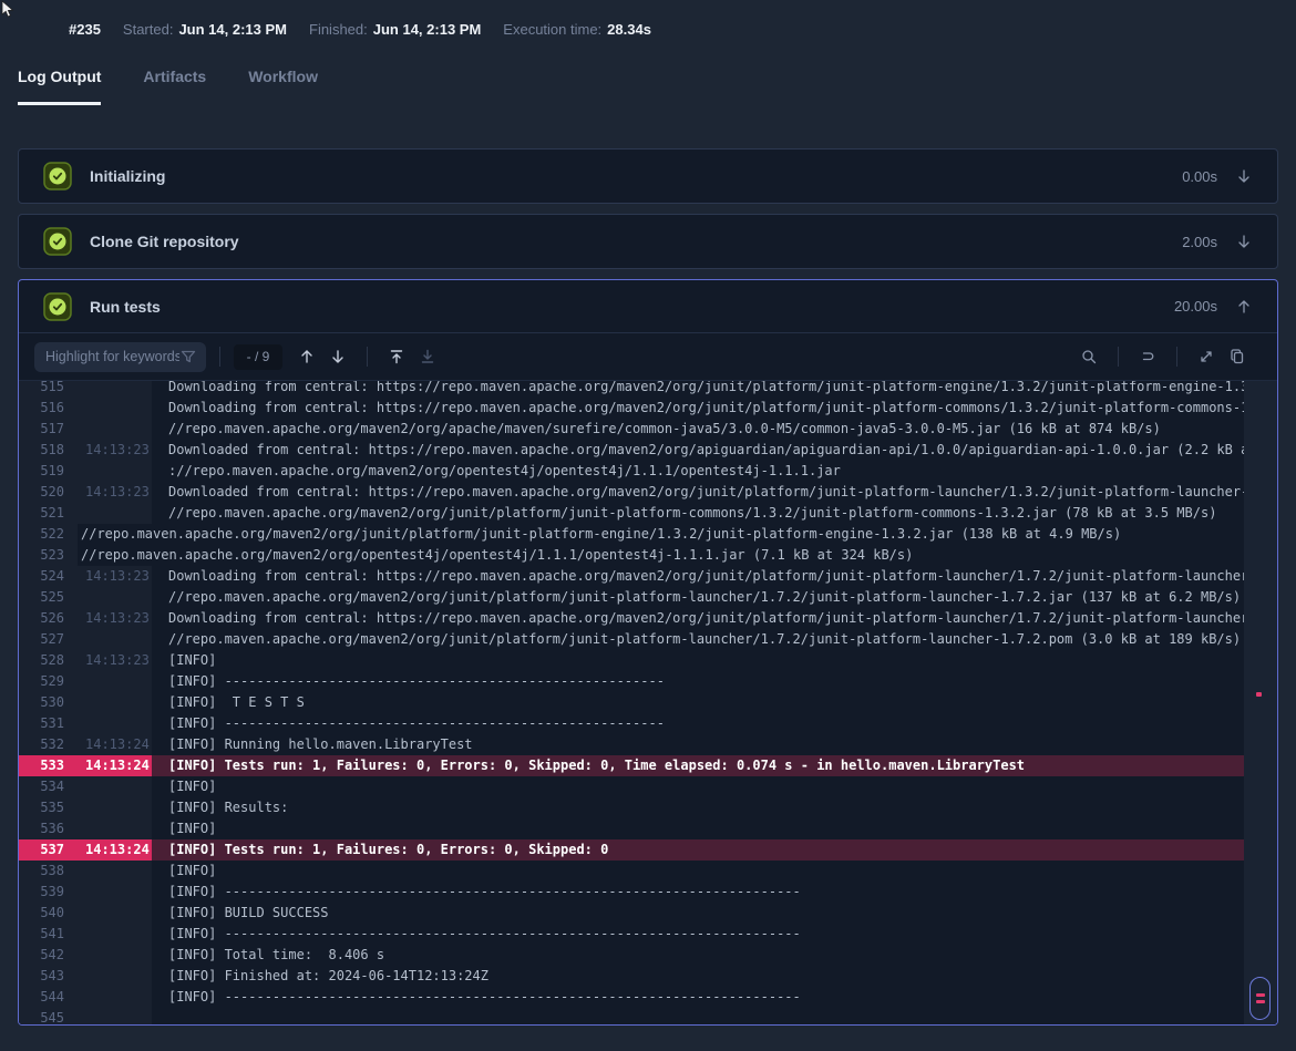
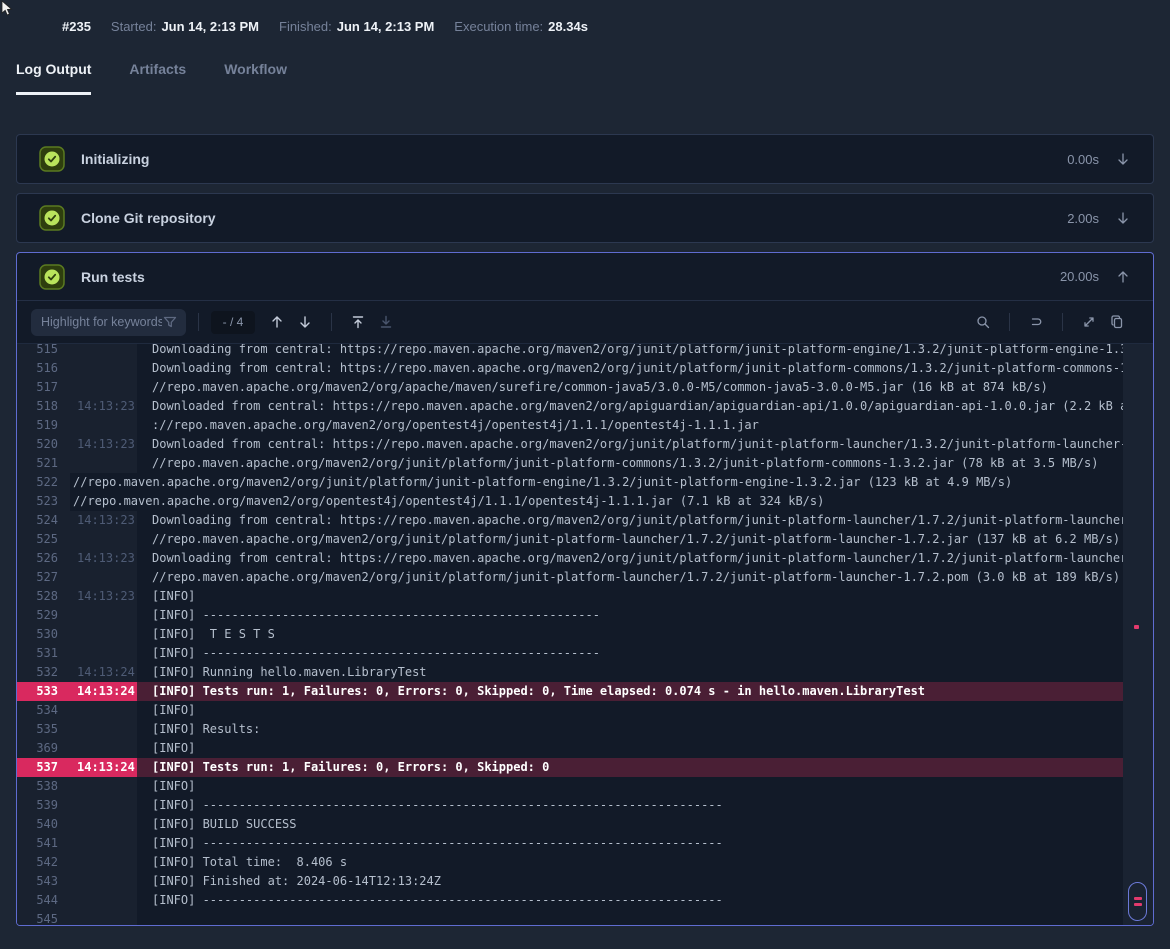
  #235
  Started:
  Jun 14, 2:13 PM
  Finished:
  Jun 14, 2:13 PM
  Execution time:
  28.34s
  Log Output
  Artifacts
  Workflow
  Initializing
  0.00s
  Clone Git repository
  2.00s
  Run tests
  20.00s
  Highlight for keywords
- - / 9
+ - / 4
  515
  Downloading from central: https://repo.maven.apache.org/maven2/org/junit/platform/junit-platform-engine/1.3.2/junit-platform-engine-1.
  516
  Downloading from central: https://repo.maven.apache.org/maven2/org/junit/platform/junit-platform-commons/1.3.2/junit-platform-commons-
  517
  //repo.maven.apache.org/maven2/org/apache/maven/surefire/common-java5/3.0.0-M5/common-java5-3.0.0-M5.jar (16 kB at 874 kB/s)
  518
  14:13:23
  Downloaded from central: https://repo.maven.apache.org/maven2/org/apiguardian/apiguardian-api/1.0.0/apiguardian-api-1.0.0.jar (2.2 kB
  519
  ://repo.maven.apache.org/maven2/org/opentest4j/opentest4j/1.1.1/opentest4j-1.1.1.jar
  520
  14:13:23
  Downloaded from central: https://repo.maven.apache.org/maven2/org/junit/platform/junit-platform-launcher/1.3.2/junit-platform-launcher
  521
  //repo.maven.apache.org/maven2/org/junit/platform/junit-platform-commons/1.3.2/junit-platform-commons-1.3.2.jar (78 kB at 3.5 MB/s)
  522
- //repo.maven.apache.org/maven2/org/junit/platform/junit-platform-engine/1.3.2/junit-platform-engine-1.3.2.jar (138 kB at 4.9 MB/s)
+ //repo.maven.apache.org/maven2/org/junit/platform/junit-platform-engine/1.3.2/junit-platform-engine-1.3.2.jar (123 kB at 4.9 MB/s)
  523
  //repo.maven.apache.org/maven2/org/opentest4j/opentest4j/1.1.1/opentest4j-1.1.1.jar (7.1 kB at 324 kB/s)
  524
  14:13:23
  Downloading from central: https://repo.maven.apache.org/maven2/org/junit/platform/junit-platform-launcher/1.7.2/junit-platform-launche
  525
  //repo.maven.apache.org/maven2/org/junit/platform/junit-platform-launcher/1.7.2/junit-platform-launcher-1.7.2.jar (137 kB at 6.2 MB/s)
  526
  14:13:23
  Downloading from central: https://repo.maven.apache.org/maven2/org/junit/platform/junit-platform-launcher/1.7.2/junit-platform-launche
  527
  //repo.maven.apache.org/maven2/org/junit/platform/junit-platform-launcher/1.7.2/junit-platform-launcher-1.7.2.pom (3.0 kB at 189 kB/s)
  528
  14:13:23
  [INFO]
  529
  [INFO] -------------------------------------------------------
  530
  [INFO] T E S T S
  531
  [INFO] -------------------------------------------------------
  532
  14:13:24
  [INFO] Running hello.maven.LibraryTest
  533
  14:13:24
  [INFO] Tests run: 1, Failures: 0, Errors: 0, Skipped: 0, Time elapsed: 0.074 s - in hello.maven.LibraryTest
  534
  [INFO]
  535
  [INFO] Results:
- 536
+ 369
  [INFO]
  537
  14:13:24
  [INFO] Tests run: 1, Failures: 0, Errors: 0, Skipped: 0
  538
  [INFO]
  539
  [INFO] ------------------------------------------------------------------------
  540
  [INFO] BUILD SUCCESS
  541
  [INFO] ------------------------------------------------------------------------
  542
  [INFO] Total time: 8.406 s
  543
  [INFO] Finished at: 2024-06-14T12:13:24Z
  544
  [INFO] ------------------------------------------------------------------------
  545
